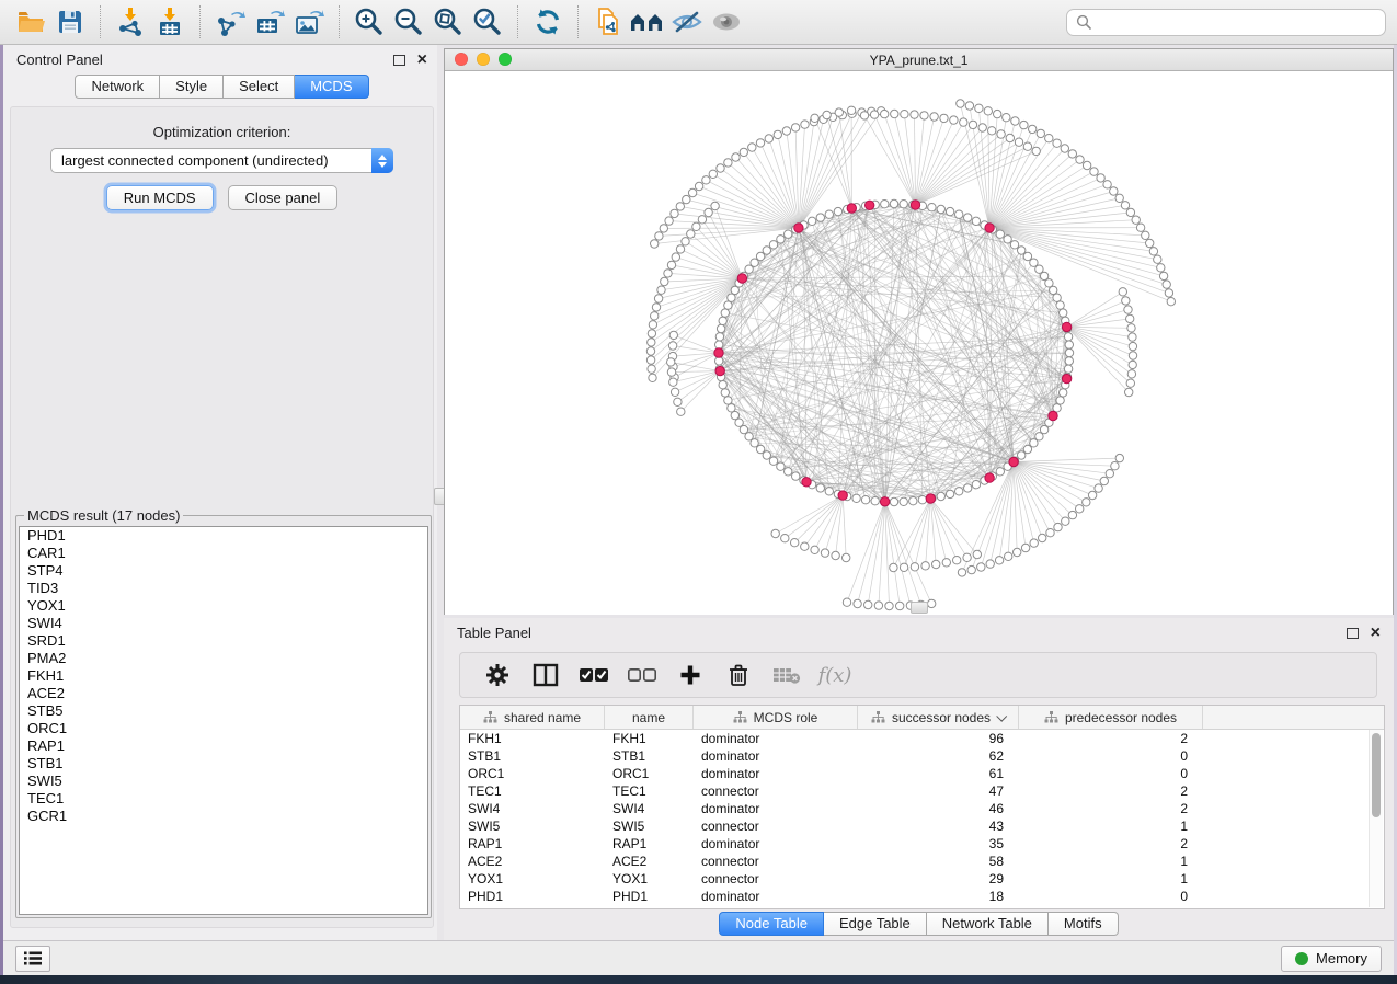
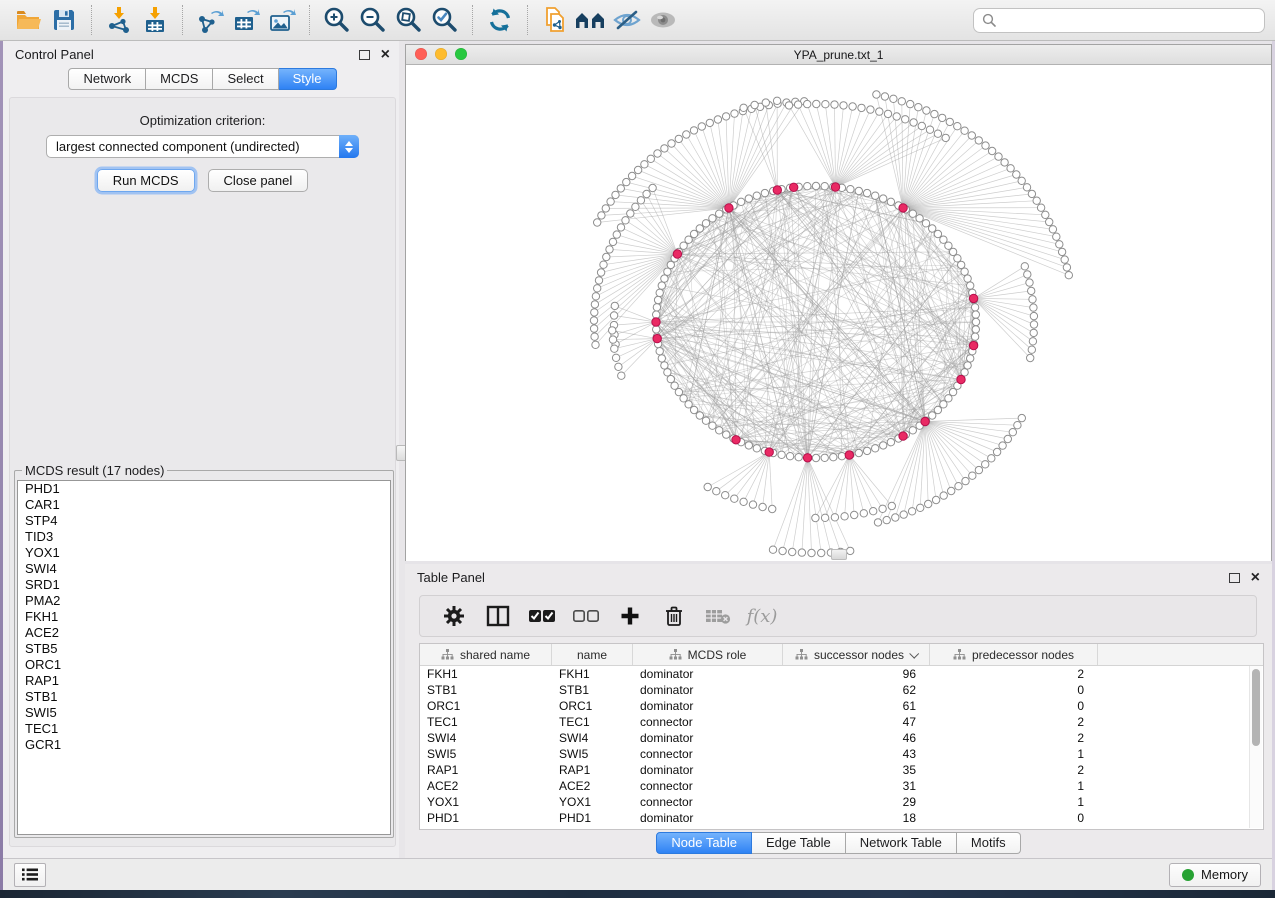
  Control Panel
  ×
  Network
- Style
+ MCDS
  Select
- MCDS
+ Style
  Optimization criterion:
  largest connected component (undirected)
  Run MCDS
  Close panel
  MCDS result (17 nodes)
  PHD1
  CAR1
  STP4
  TID3
  YOX1
  SWI4
  SRD1
  PMA2
  FKH1
  ACE2
  STB5
  ORC1
  RAP1
  STB1
  SWI5
  TEC1
  GCR1
  YPA_prune.txt_1
  Table Panel
  ×
  f(x)
  shared name
  name
  MCDS role
  successor nodes
  predecessor nodes
  FKH1
  FKH1
  dominator
  96
  2
  STB1
  STB1
  dominator
  62
  0
  ORC1
  ORC1
  dominator
  61
  0
  TEC1
  TEC1
  connector
  47
  2
  SWI4
  SWI4
  dominator
  46
  2
  SWI5
  SWI5
  connector
  43
  1
  RAP1
  RAP1
  dominator
  35
  2
  ACE2
  ACE2
  connector
- 58
+ 31
  1
  YOX1
  YOX1
  connector
  29
  1
  PHD1
  PHD1
  dominator
  18
  0
  Node Table
  Edge Table
  Network Table
  Motifs
  Memory
